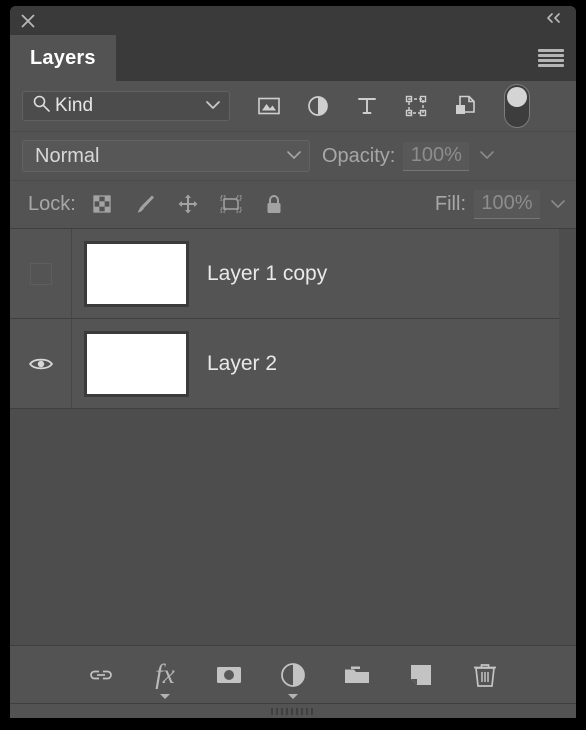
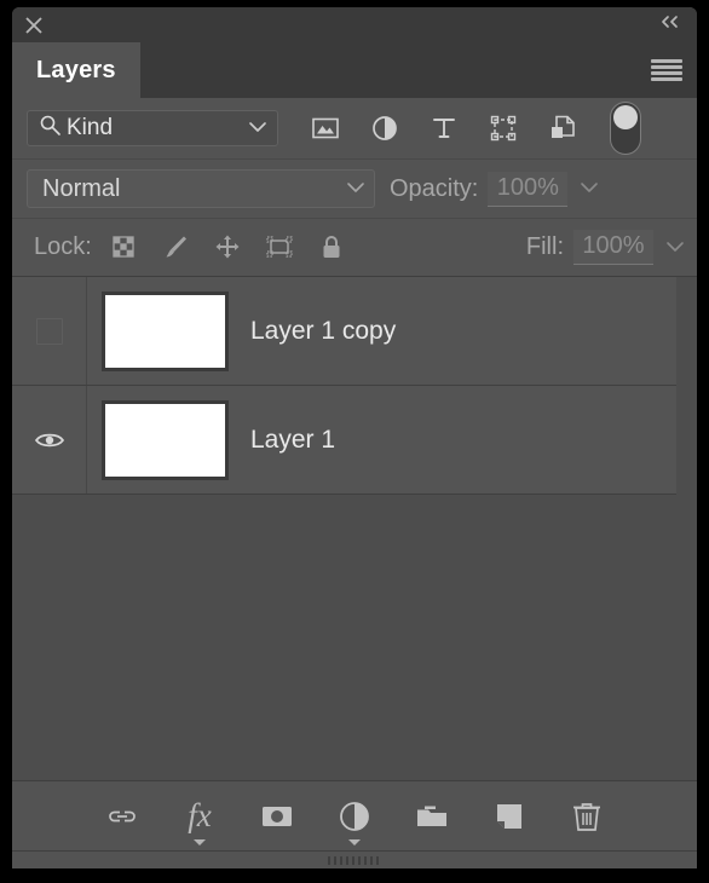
  Layers
  Kind
  Normal
  Opacity:
  100%
  Lock:
  Fill:
  100%
  Layer 1 copy
- Layer 2
+ Layer 1
  fx
